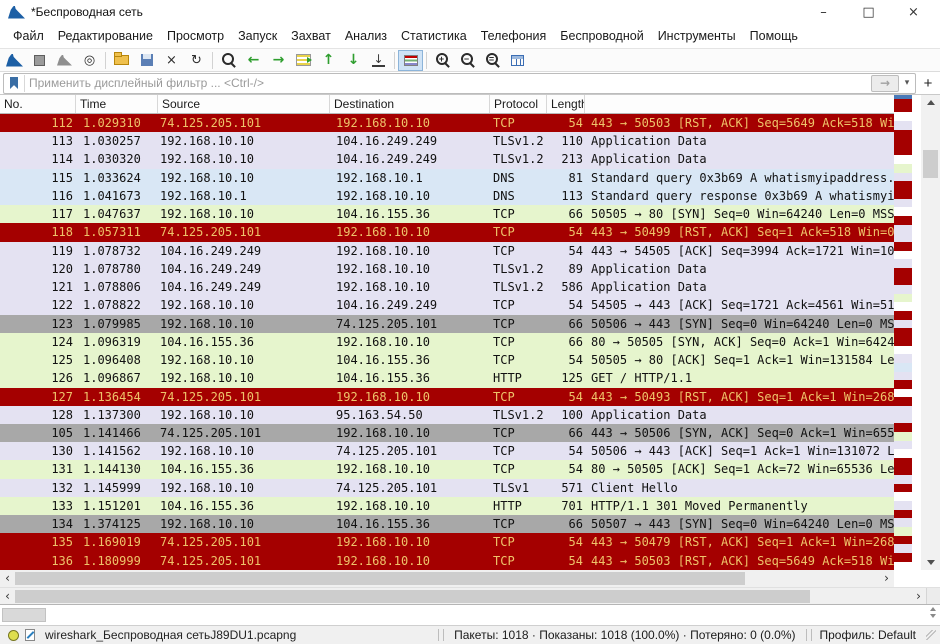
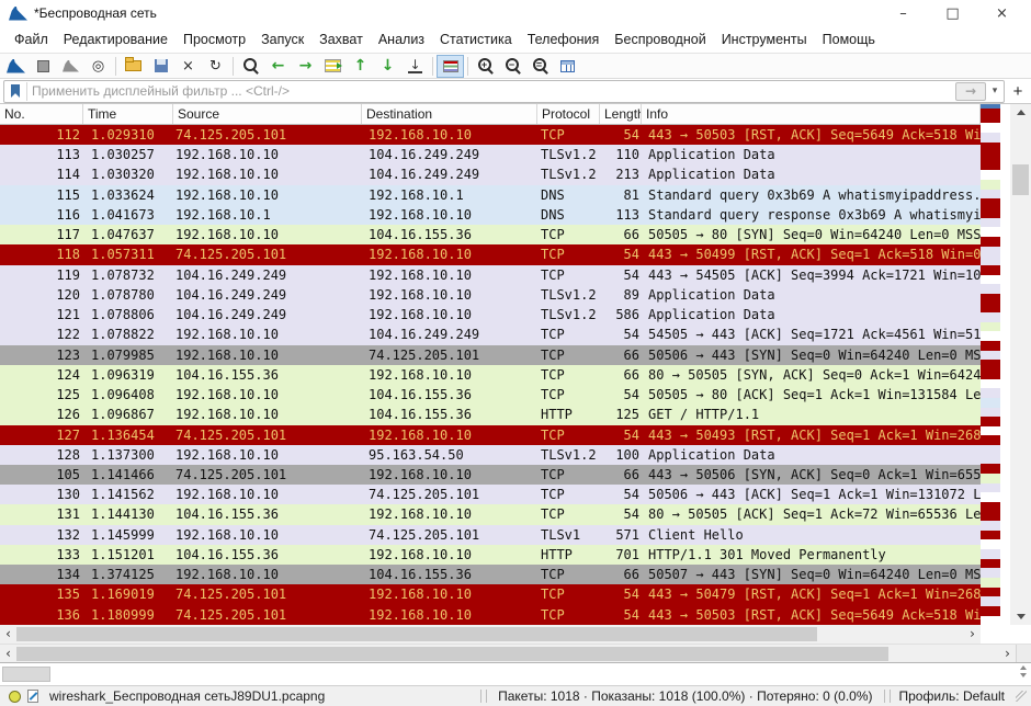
  *Беспроводная сеть
  –
  □
  ×
  Файл
  Редактирование
  Просмотр
  Запуск
  Захват
  Анализ
  Статистика
  Телефония
  Беспроводной
  Инструменты
  Помощь
  ◎
  ×
  ↻
  ←
  →
  ↑
  ↓
  ↓
  +
  −
  =
  Применить дисплейный фильтр ... <Ctrl-/>
  →
  ▾
  +
  No.
  Time
  Source
  Destination
  Protocol
  Length
+ Info
  112
  1.029310
  74.125.205.101
  192.168.10.10
  TCP
  54
  443 → 50503 [RST, ACK] Seq=5649 Ack=518 Wi
  113
  1.030257
  192.168.10.10
  104.16.249.249
  TLSv1.2
  110
  Application Data
  114
  1.030320
  192.168.10.10
  104.16.249.249
  TLSv1.2
  213
  Application Data
  115
  1.033624
  192.168.10.10
  192.168.10.1
  DNS
  81
  Standard query 0x3b69 A whatismyipaddress.
  116
  1.041673
  192.168.10.1
  192.168.10.10
  DNS
  113
  117
  1.047637
  192.168.10.10
  104.16.155.36
  TCP
  66
  118
  1.057311
  74.125.205.101
  192.168.10.10
  TCP
  54
  443 → 50499 [RST, ACK] Seq=1 Ack=518 Win=0
  119
  1.078732
  104.16.249.249
  192.168.10.10
  TCP
  54
  443 → 54505 [ACK] Seq=3994 Ack=1721 Win=10
  120
  1.078780
  104.16.249.249
  192.168.10.10
  TLSv1.2
  89
  Application Data
  121
  1.078806
  104.16.249.249
  192.168.10.10
  TLSv1.2
  586
  Application Data
  122
  1.078822
  192.168.10.10
  104.16.249.249
  TCP
  54
  54505 → 443 [ACK] Seq=1721 Ack=4561 Win=51
  123
  1.079985
  192.168.10.10
  74.125.205.101
  TCP
  66
  124
  1.096319
  104.16.155.36
  192.168.10.10
  TCP
  66
  125
  1.096408
  192.168.10.10
  104.16.155.36
  TCP
  54
  50505 → 80 [ACK] Seq=1 Ack=1 Win=131584 Le
  126
  1.096867
  192.168.10.10
  104.16.155.36
  HTTP
  125
  GET / HTTP/1.1
  127
  1.136454
  74.125.205.101
  192.168.10.10
  TCP
  54
  443 → 50493 [RST, ACK] Seq=1 Ack=1 Win=268
  128
  1.137300
  192.168.10.10
  95.163.54.50
  TLSv1.2
  100
  Application Data
  105
  1.141466
  74.125.205.101
  192.168.10.10
  TCP
  66
  130
  1.141562
  192.168.10.10
  74.125.205.101
  TCP
  54
  50506 → 443 [ACK] Seq=1 Ack=1 Win=131072 L
  131
  1.144130
  104.16.155.36
  192.168.10.10
  TCP
  54
  80 → 50505 [ACK] Seq=1 Ack=72 Win=65536 Le
  132
  1.145999
  192.168.10.10
  74.125.205.101
  TLSv1
  571
  Client Hello
  133
  1.151201
  104.16.155.36
  192.168.10.10
  HTTP
  701
  HTTP/1.1 301 Moved Permanently
  134
  1.374125
  192.168.10.10
  104.16.155.36
  TCP
  66
  135
  1.169019
  74.125.205.101
  192.168.10.10
  TCP
  54
  443 → 50479 [RST, ACK] Seq=1 Ack=1 Win=268
  136
  1.180999
  74.125.205.101
  192.168.10.10
  TCP
  54
  443 → 50503 [RST, ACK] Seq=5649 Ack=518 Wi
  ‹
  ›
  ‹
  ›
  wireshark_Беспроводная сетьJ89DU1.pcapng
  Пакеты: 1018 · Показаны: 1018 (100.0%) · Потеряно: 0 (0.0%)
  Профиль: Default
